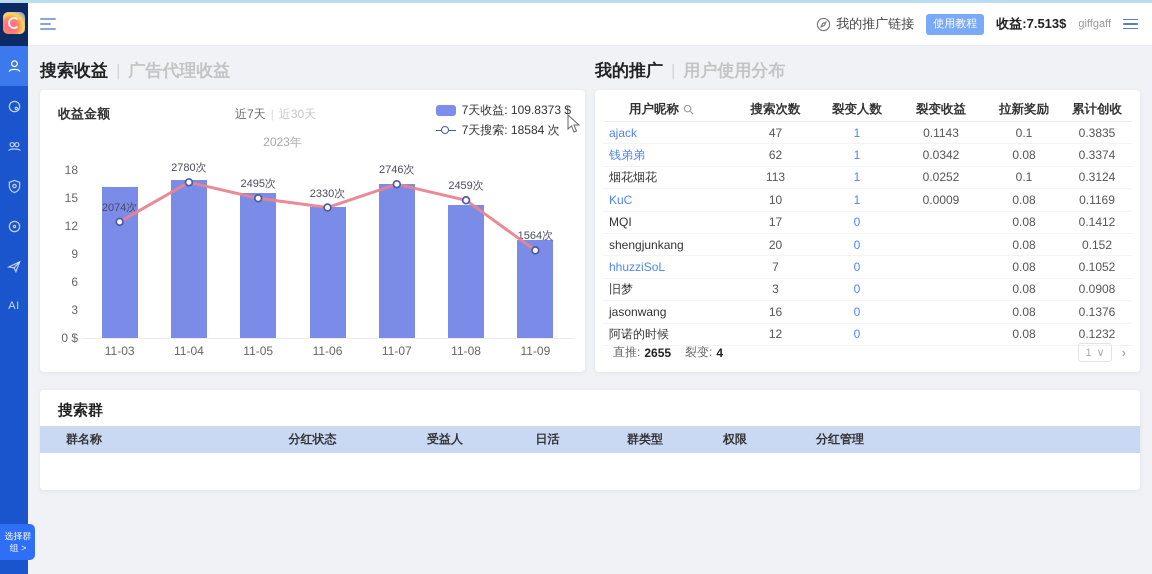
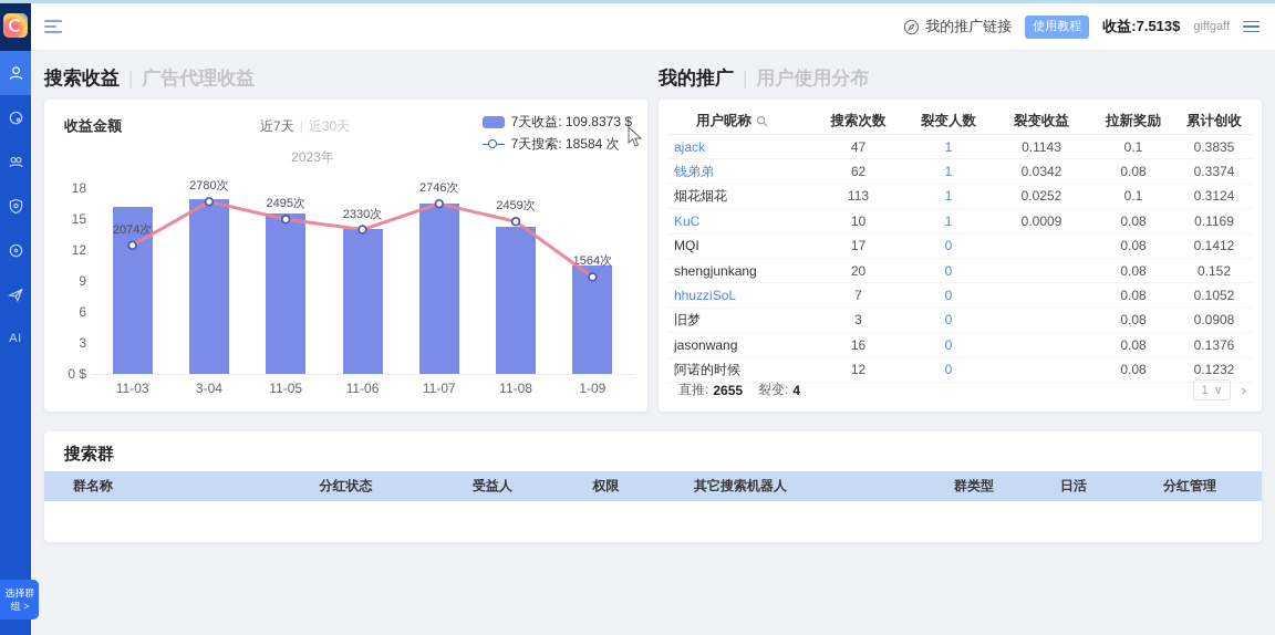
  AI
  选择群
  组 >
  我的推广链接
  使用教程
  收益:7.513$
  giffgaff
  搜索收益 | 广告代理收益
  我的推广 | 用户使用分布
  收益金额
  近7天 | 近30天
  7天收益: 109.8373 $
  7天搜索: 18584 次
  2023年
  18
  15
  12
  9
  6
  3
  0 $
  11-03
- 11-04
+ 3-04
  11-05
  11-06
  11-07
  11-08
- 11-09
+ 1-09
  2074次
  2780次
  2495次
  2330次
  2746次
  2459次
  1564次
  用户昵称
  搜索次数
  裂变人数
  裂变收益
  拉新奖励
  累计创收
  ajack
  47
  1
  0.1143
  0.1
  0.3835
  钱弟弟
  62
  1
  0.0342
  0.08
  0.3374
  烟花烟花
  113
  1
  0.0252
  0.1
  0.3124
  KuC
  10
  1
  0.0009
  0.08
  0.1169
  MQI
  17
  0
  0.08
  0.1412
  shengjunkang
  20
  0
  0.08
  0.152
  hhuzziSoL
  7
  0
  0.08
  0.1052
  旧梦
  3
  0
  0.08
  0.0908
  jasonwang
  16
  0
  0.08
  0.1376
  阿诺的时候
  12
  0
  0.08
  0.1232
  直推:
  2655
  裂变:
  4
  1
  ∨
  ›
  搜索群
  群名称
  分红状态
  受益人
- 日活
+ 权限
+ 其它搜索机器人
  群类型
- 权限
+ 日活
  分红管理
